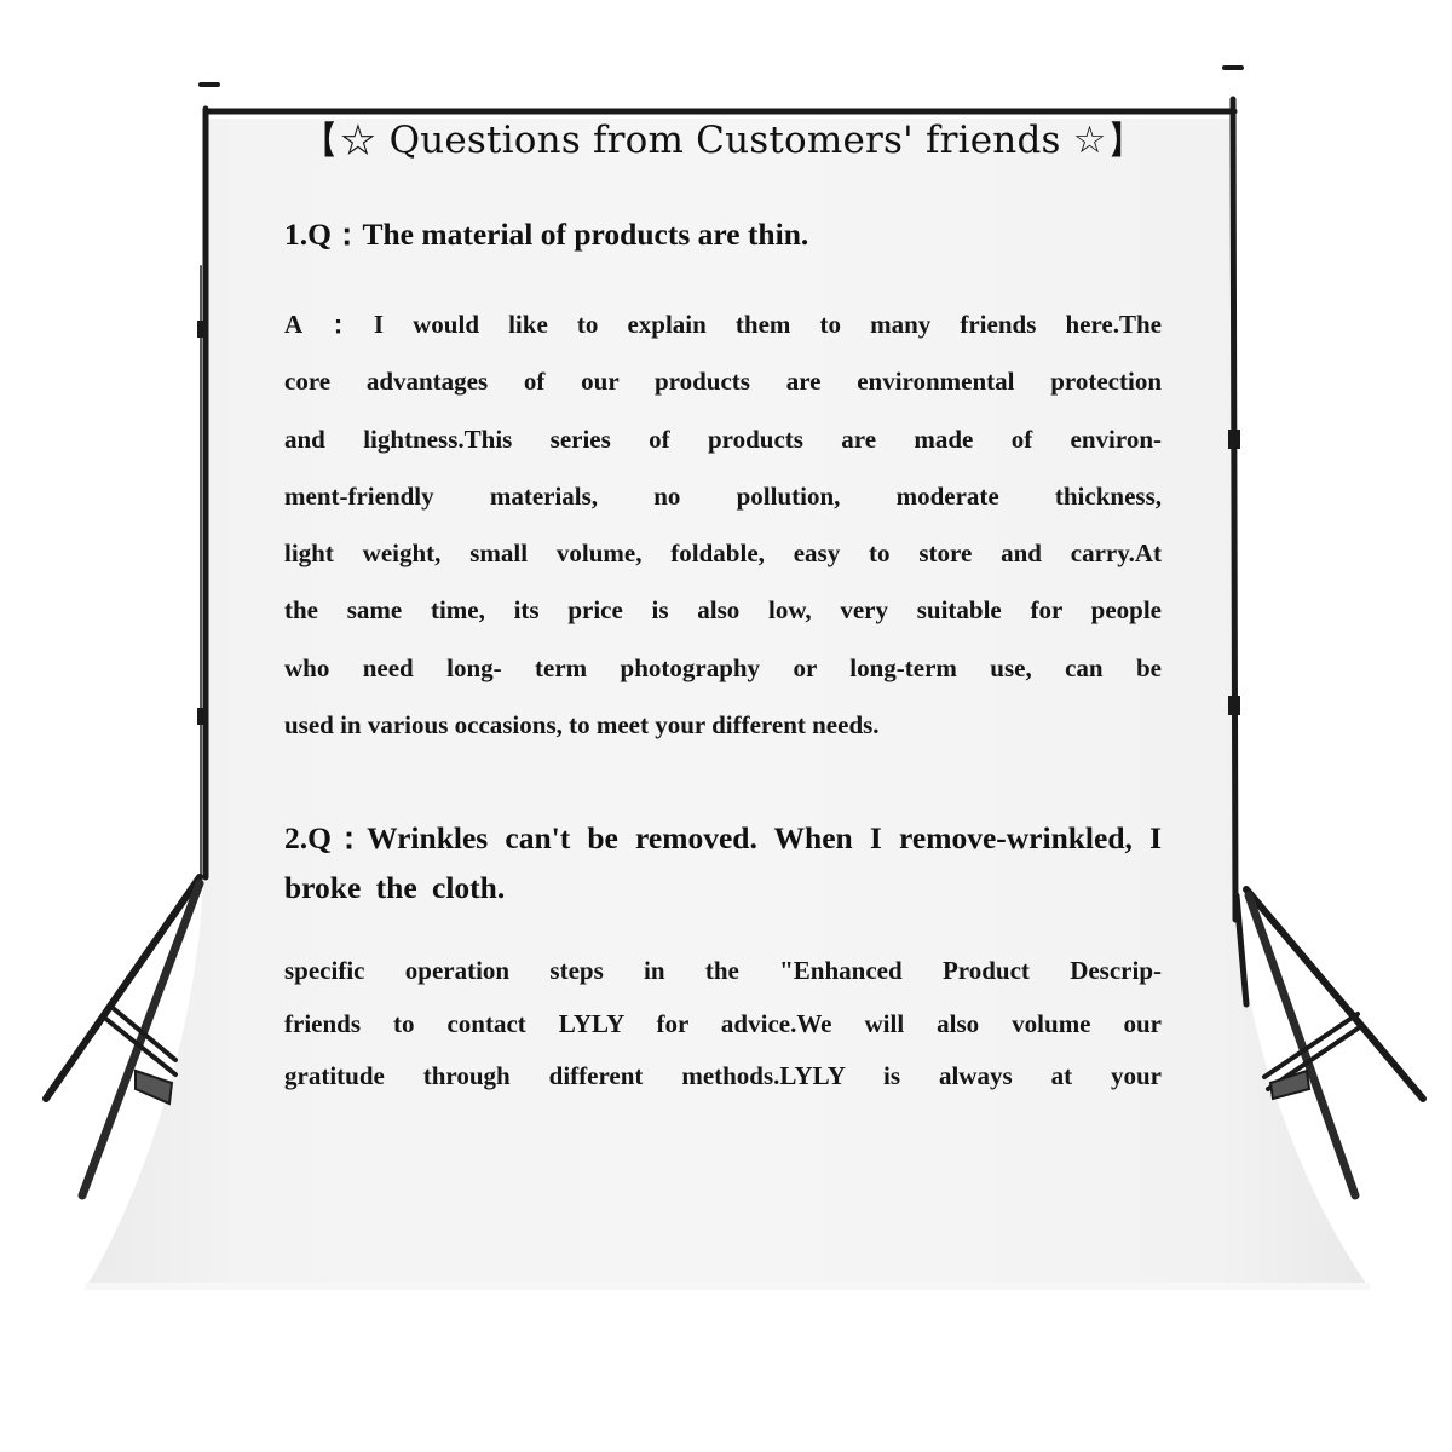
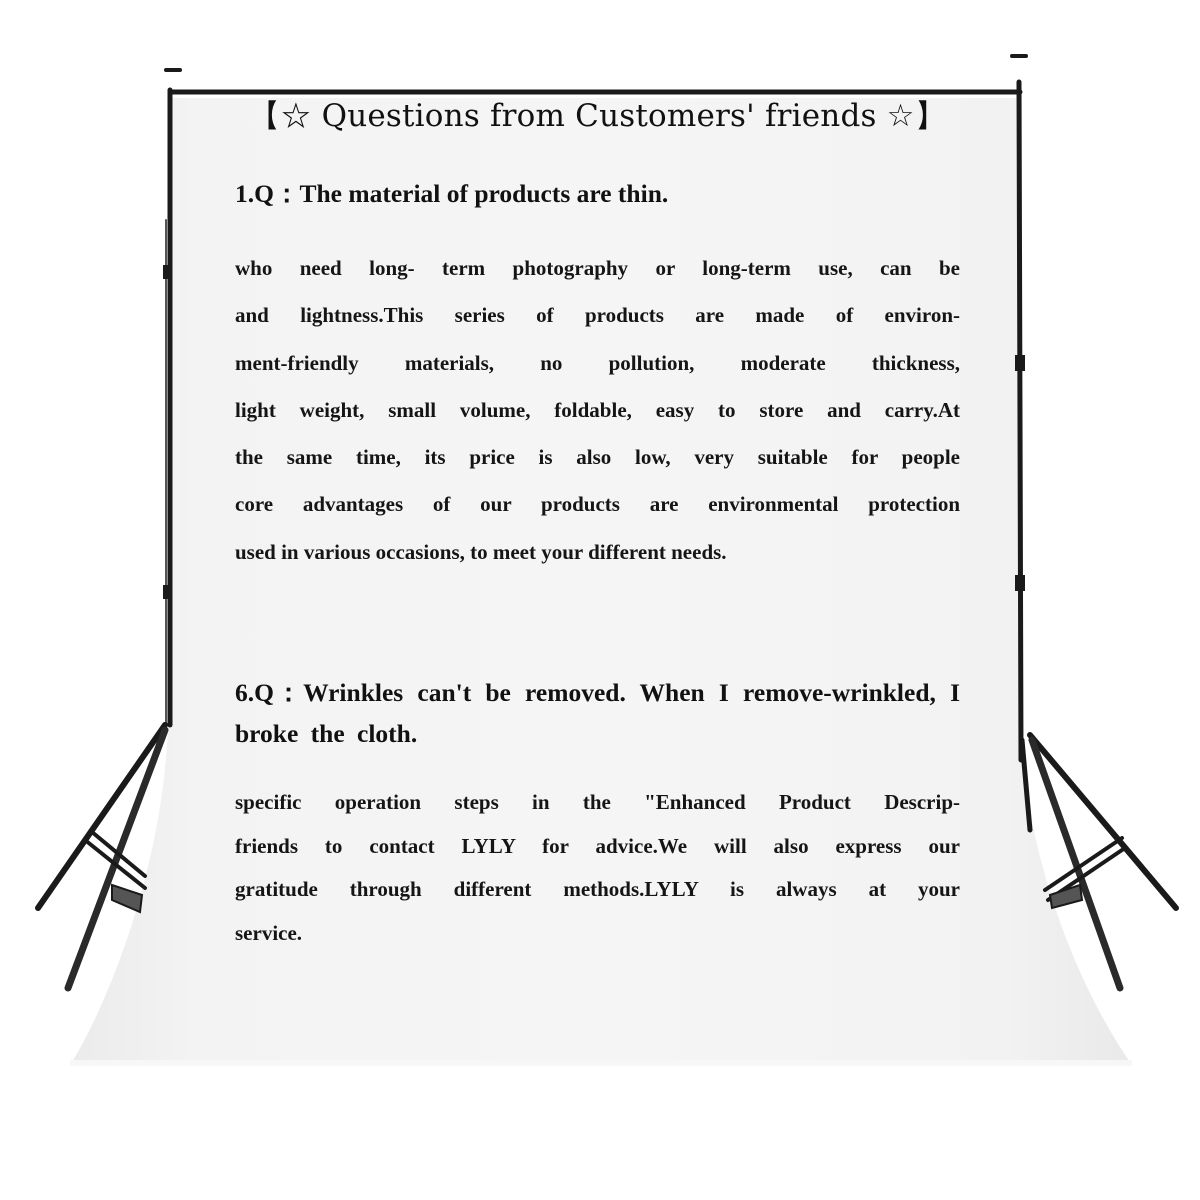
  【☆ Questions from Customers' friends ☆】
  1.Q：The material of products are thin.
- A：I would like to explain them to many friends here.The
- core advantages of our products are environmental protection
+ who need long- term photography or long-term use, can be
  and lightness.This series of products are made of environ-
  ment-friendly materials, no pollution, moderate thickness,
  light weight, small volume, foldable, easy to store and carry.At
  the same time, its price is also low, very suitable for people
- who need long- term photography or long-term use, can be
+ core advantages of our products are environmental protection
  used in various occasions, to meet your different needs.
- 2.Q：Wrinkles can't be removed. When I remove-wrinkled, I broke the cloth.
+ 6.Q：Wrinkles can't be removed. When I remove-wrinkled, I broke the cloth.
  specific operation steps in the "Enhanced Product Descrip-
- friends to contact LYLY for advice.We will also volume our
+ friends to contact LYLY for advice.We will also express our
  gratitude through different methods.LYLY is always at your
+ service.
